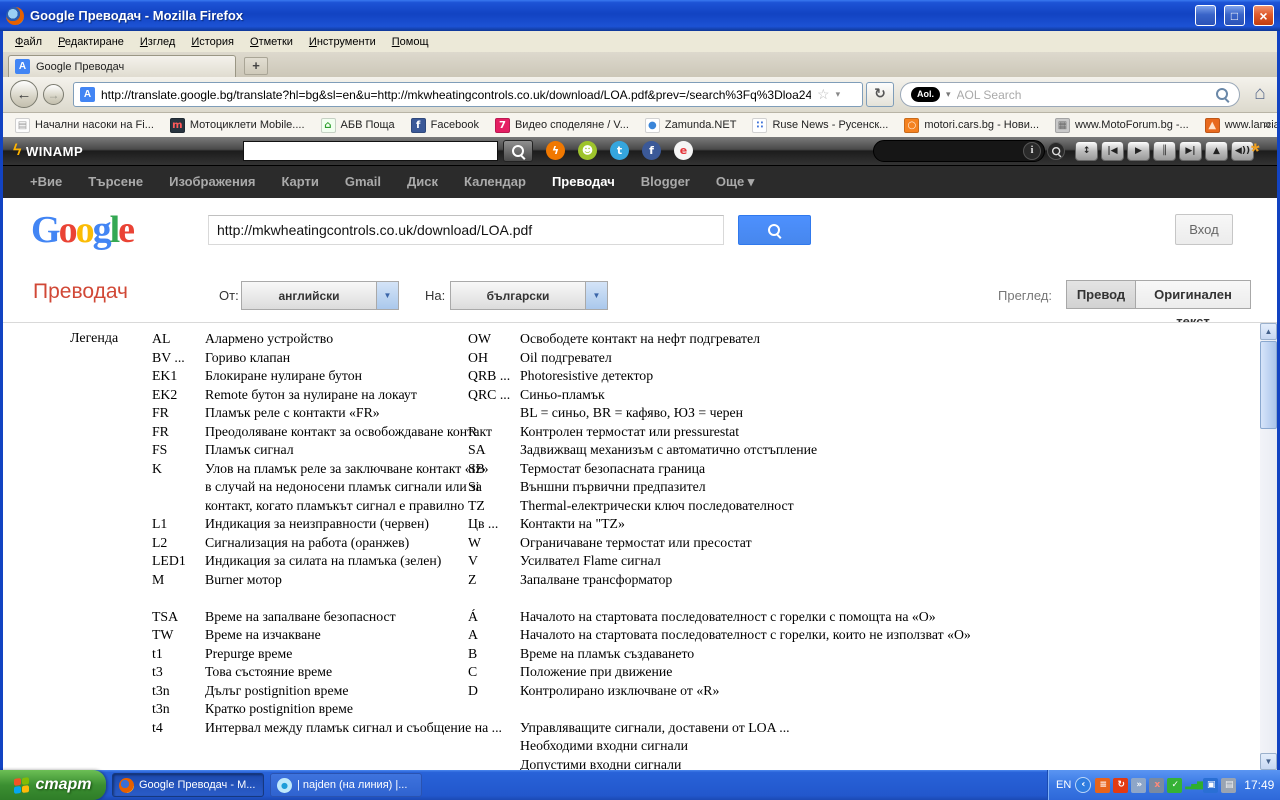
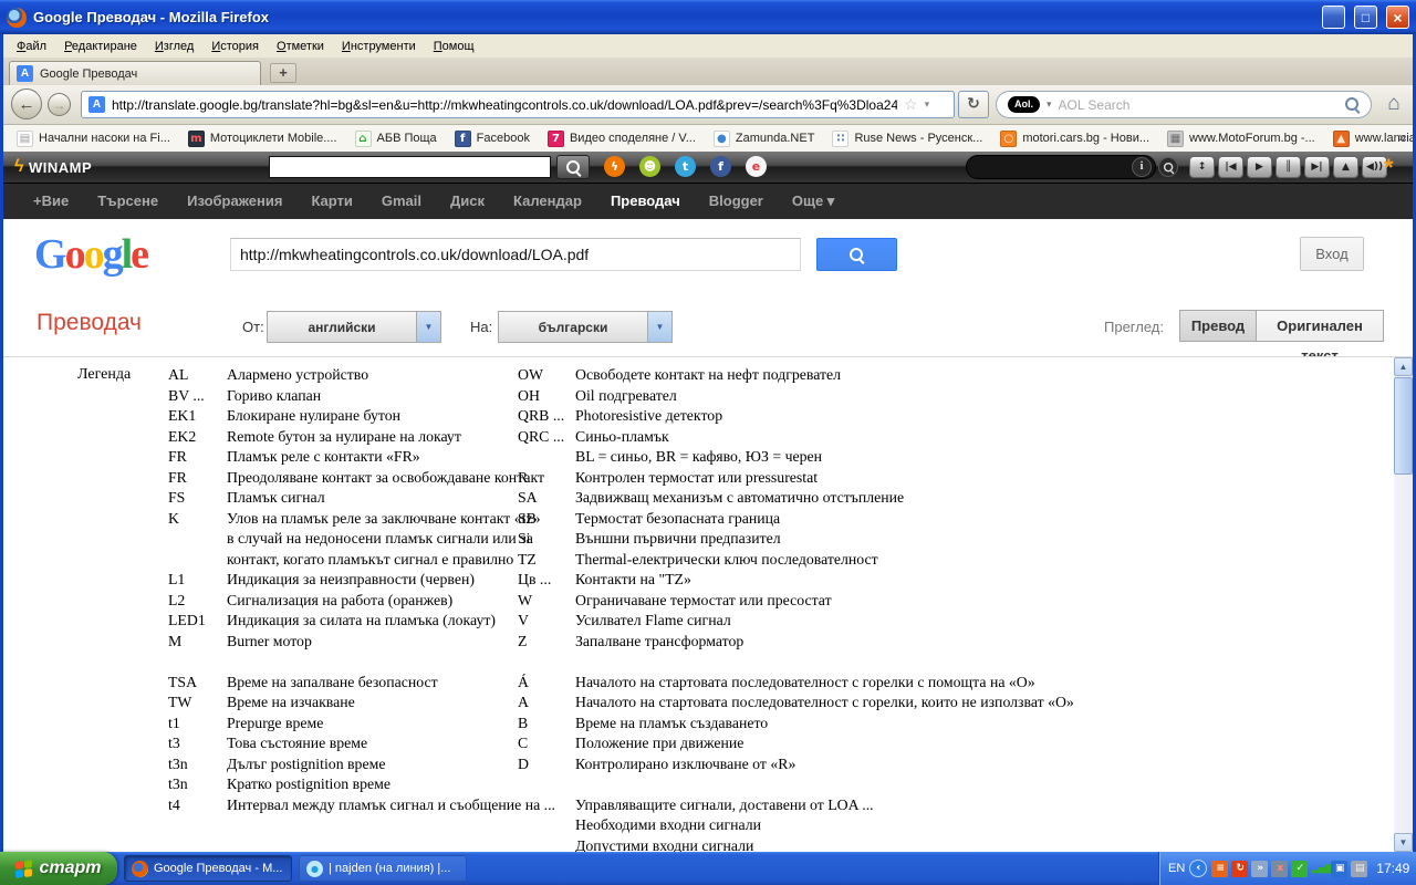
  Google Преводач - Mozilla Firefox
  _
  □
  ×
  Файл
  Редактиране
  Изглед
  История
  Отметки
  Инструменти
  Помощ
  Google Преводач
  +
  ←
  →
  http://translate.google.bg/translate?hl=bg&sl=en&u=http://mkwheatingcontrols.co.uk/download/LOA.pdf&prev=/search%3Fq%3Dloa24
  ☆
  ▾
  ↻
  Aol.
  ▾
  AOL Search
  ⌂
  ▤
  Начални насоки на Fi...
  m
  Мотоциклети Mobile....
  ⌂
  АБВ Поща
  f
  Facebook
  7
  Видео споделяне / V...
  ●
  Zamunda.NET
  ∷
  Ruse News - Русенск...
  ○
  motori.cars.bg - Нови...
  ▦
  www.MotoForum.bg -...
  ▲
  »
  ϟ
  WINAMP
  ϟ
  ☻
  t
  f
  e
  i
  ↕
  |◀
  ▶
  ║
  ▶|
  ▲
  ◀))
  *
  +Вие
  Търсене
  Изображения
  Карти
  Gmail
  Диск
  Календар
  Преводач
  Blogger
  Още ▾
  Google
  http://mkwheatingcontrols.co.uk/download/LOA.pdf
  Вход
  Преводач
  От:
  английски
  ▼
  На:
  български
  ▼
  Преглед:
  Превод
  Легенда
  AL
  Алармено устройство
  OW
  Освободете контакт на нефт подгревател
  BV ...
  Гориво клапан
  OH
  Oil подгревател
  EK1
  Блокиране нулиране бутон
  QRB ...
  Photoresistive детектор
  EK2
  Remote бутон за нулиране на локаут
  QRC ...
  Синьо-пламък
  FR
  Пламък реле с контакти «FR»
  BL = синьо, BR = кафяво, ЮЗ = черен
  FR
  Преодоляване контакт за освобождаване контакт
  R
  Контролен термостат или pressurestat
  FS
  Пламък сигнал
  SA
  Задвижващ механизъм с автоматично отстъпление
  K
  Улов на пламък реле за заключване контакт «tz»
  SB
  Термостат безопасната граница
  в случай на недоносени пламък сигнали или за
  Si
  Външни първични предпазител
  контакт, когато пламъкът сигнал е правилно
  TZ
  Thermal-електрически ключ последователност
  L1
  Индикация за неизправности (червен)
  Цв ...
  Контакти на "TZ»
  L2
  Сигнализация на работа (оранжев)
  W
  Ограничаване термостат или пресостат
  LED1
- Индикация за силата на пламъка (зелен)
+ Индикация за силата на пламъка (локаут)
  V
  Усилвател Flame сигнал
  M
  Burner мотор
  Z
  Запалване трансформатор
  TSA
  Време на запалване безопасност
  Á
  Началото на стартовата последователност с горелки с помощта на «О»
  TW
  Време на изчакване
  A
  Началото на стартовата последователност с горелки, които не използват «О»
  t1
  Prepurge време
  B
  Време на пламък създаването
  t3
  Това състояние време
  C
  Положение при движение
  t3n
  Дълъг postignition време
  D
  Контролирано изключване от «R»
  t3n
  Кратко postignition време
  t4
  Интервал между пламък сигнал и съобщение на ...
  Управляващите сигнали, доставени от LOA ...
  Необходими входни сигнали
  Допустими входни сигнали
  ▲
  ▼
  старт
  Google Преводач - М...
  ●
  | najden (на линия) |...
  EN
  ‹
  ≡
  ↻
  »
  x
  ✓
  ▂▄▆
  ▣
  ▤
  17:49
